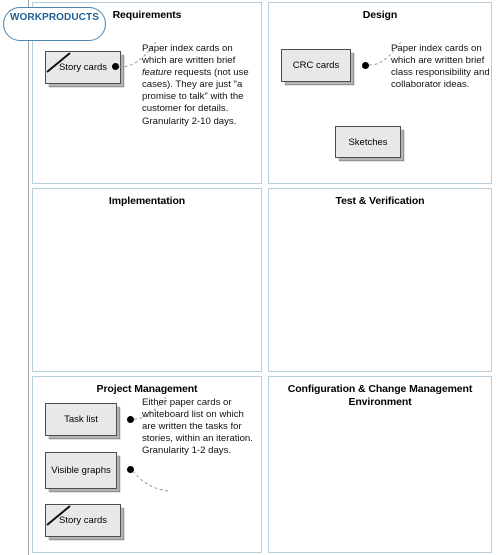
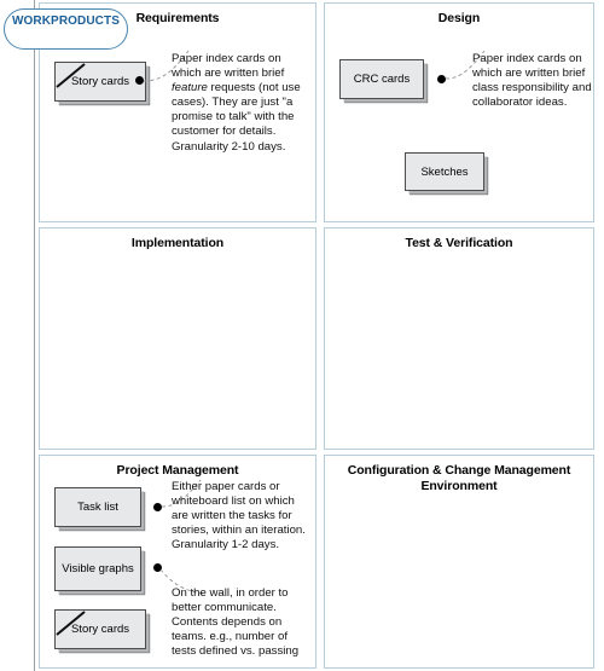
  Requirements
  Story cards
  Paper index cards on which are written brief feature requests (not use cases). They are just "a promise to talk" with the customer for details. Granularity 2-10 days.
  Design
  CRC cards
  Paper index cards on which are written brief class responsibility and collaborator ideas.
  Sketches
  Implementation
  Test & Verification
  Project Management
  Task list
  Visible graphs
  Story cards
  Either paper cards or whiteboard list on which are written the tasks for stories, within an iteration. Granularity 1-2 days.
+ On the wall, in order to better communicate. Contents depends on teams. e.g., number of tests defined vs. passing
  Configuration & Change Management
  Environment
  WORKPRODUCTS
